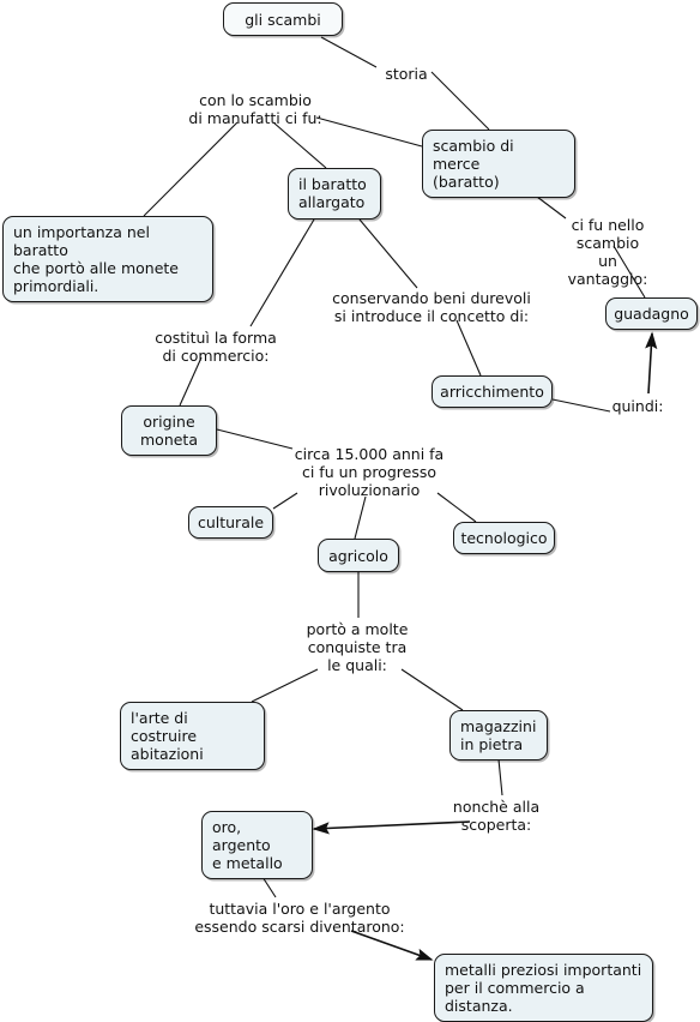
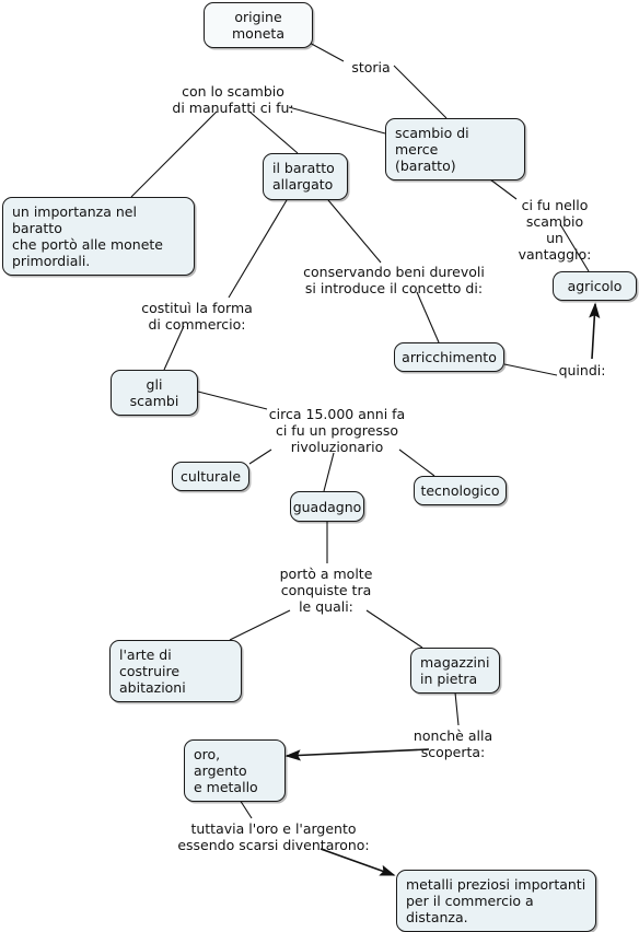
- gli scambi
+ origine moneta
  scambio di merce
  (baratto)
  il baratto
  allargato
  un importanza nel baratto
  che portò alle monete
  primordiali.
- guadagno
+ agricolo
  arricchimento
- origine moneta
+ gli scambi
  culturale
  tecnologico
- agricolo
+ guadagno
  l'arte di costruire
  abitazioni
  magazzini
  in pietra
  oro, argento
  e metallo
  metalli preziosi importanti
  per il commercio a
  distanza.
  storia
  con lo scambio
  di manufatti ci fu:
  ci fu nello scambio
  un vantaggio:
  conservando beni durevoli
  si introduce il concetto di:
  costituì la forma
  di commercio:
  quindi:
  circa 15.000 anni fa
  ci fu un progresso
  rivoluzionario
  portò a molte
  conquiste tra
  le quali:
  nonchè alla
  scoperta:
  tuttavia l'oro e l'argento
  essendo scarsi diventarono:
